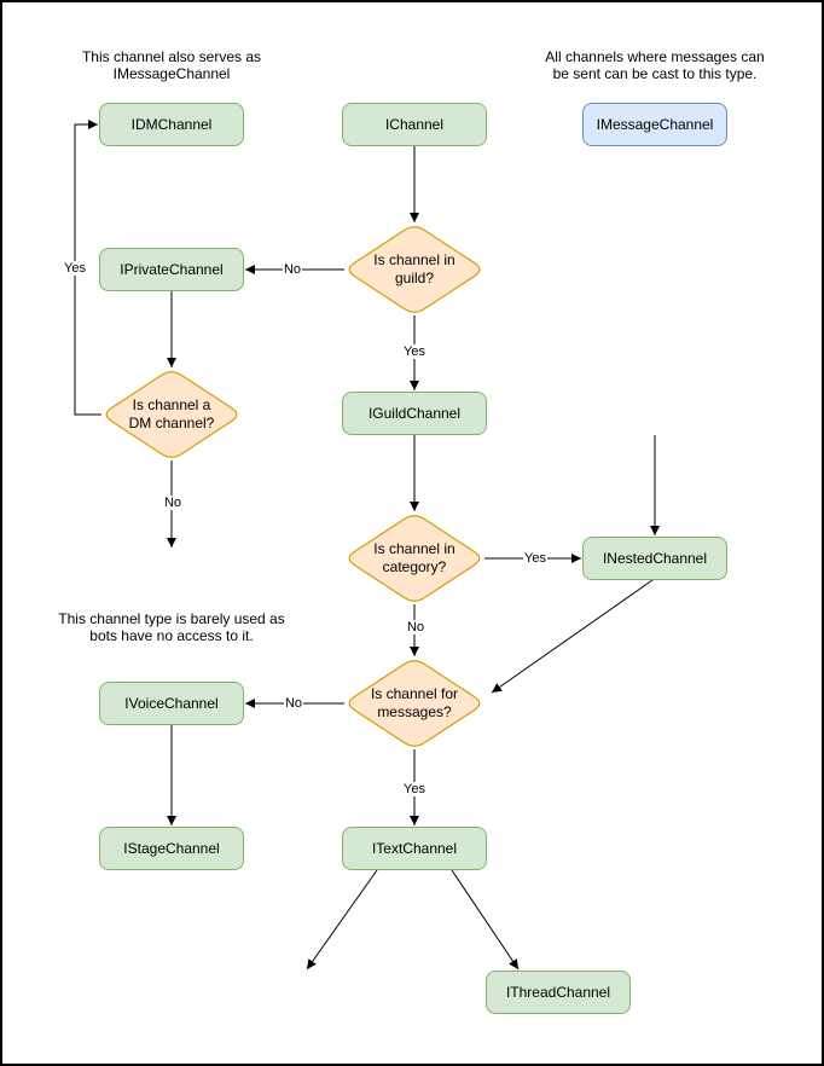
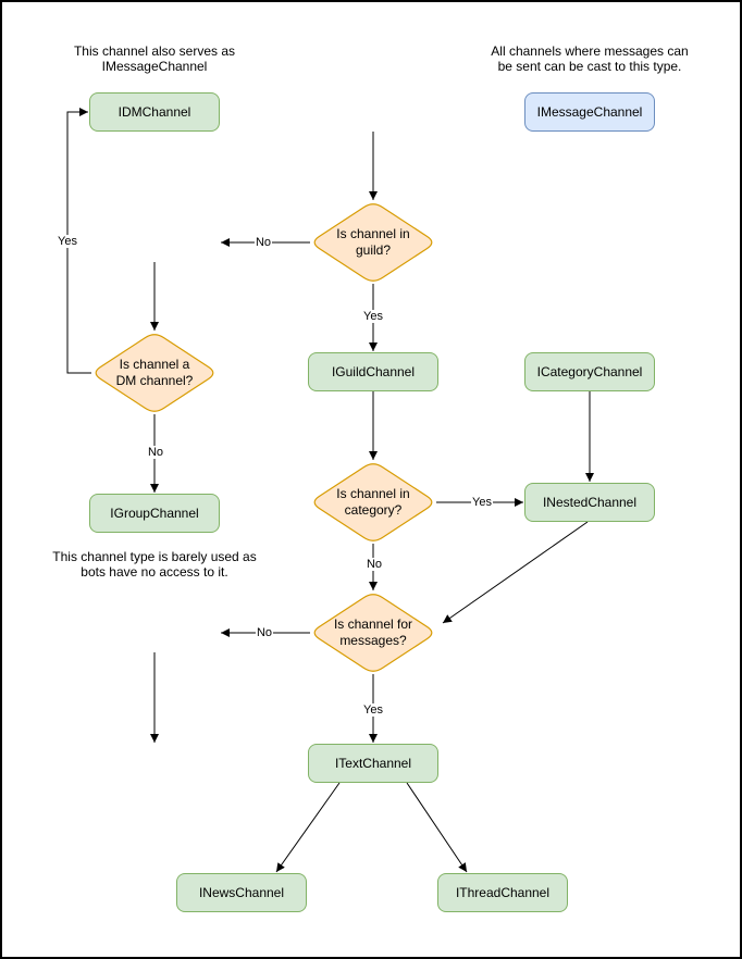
  This channel also serves as
  IMessageChannel
  All channels where messages can
  be sent can be cast to this type.
  This channel type is barely used as
  bots have no access to it.
  IDMChannel
- IChannel
  IMessageChannel
- IPrivateChannel
  IGuildChannel
+ ICategoryChannel
+ IGroupChannel
  INestedChannel
- IVoiceChannel
- IStageChannel
  ITextChannel
+ INewsChannel
  IThreadChannel
  Is channel in
  guild?
  Is channel a
  DM channel?
  Is channel in
  category?
  Is channel for
  messages?
  No
  Yes
  Yes
  No
  Yes
  No
  No
  Yes
